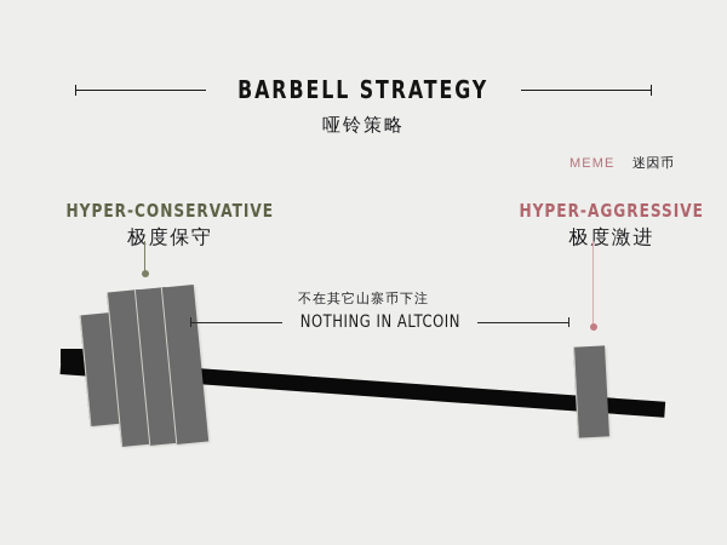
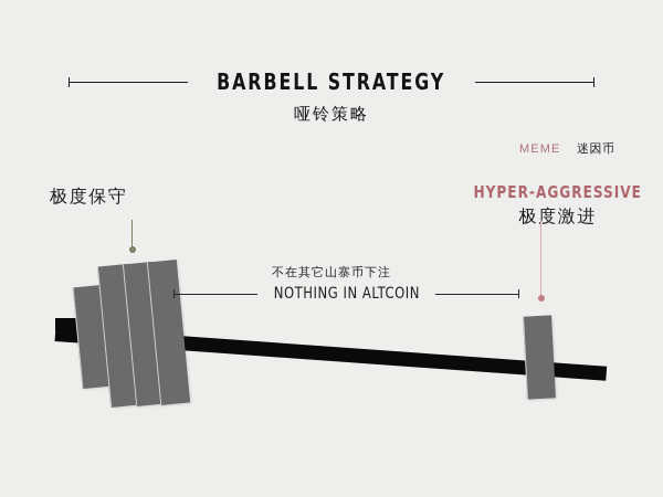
  BARBELL STRATEGY
  哑铃策略
  MEME
  迷因币
- HYPER-CONSERVATIVE
  极度保守
  HYPER-AGGRESSIVE
  极度激进
  不在其它山寨币下注
  NOTHING IN ALTCOIN
